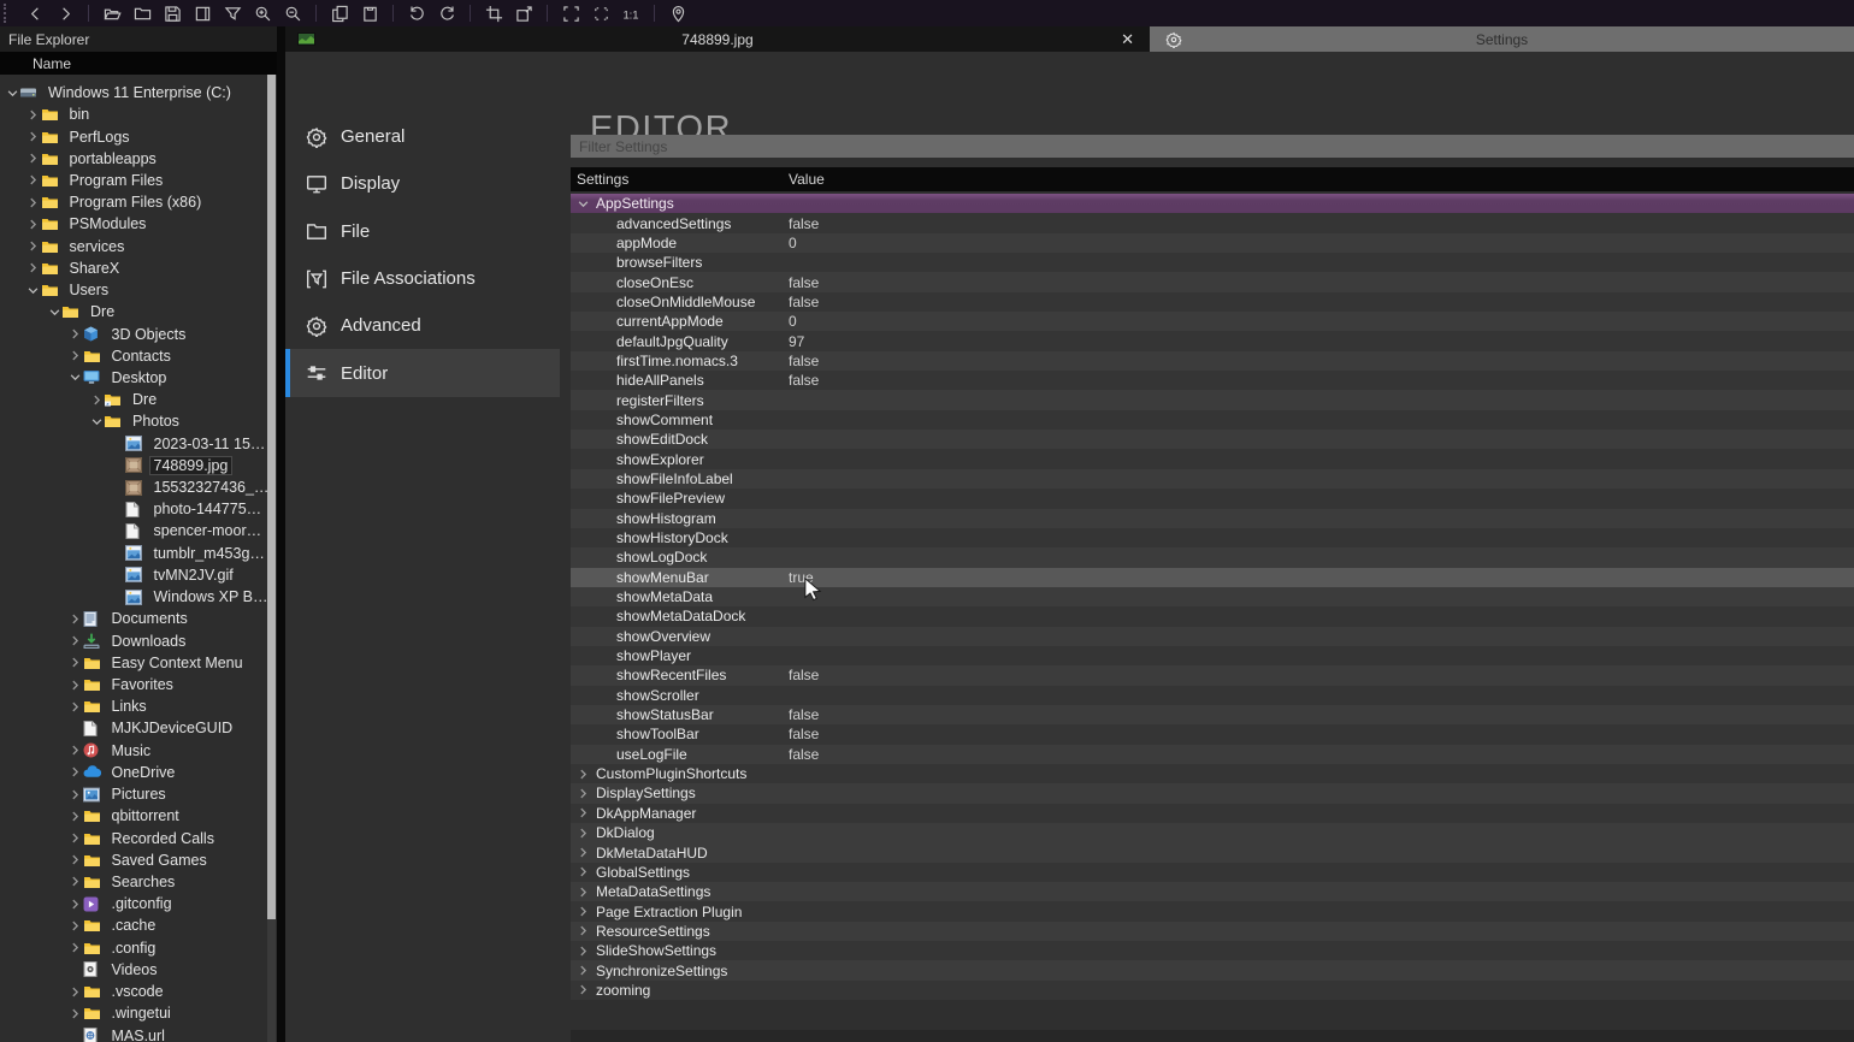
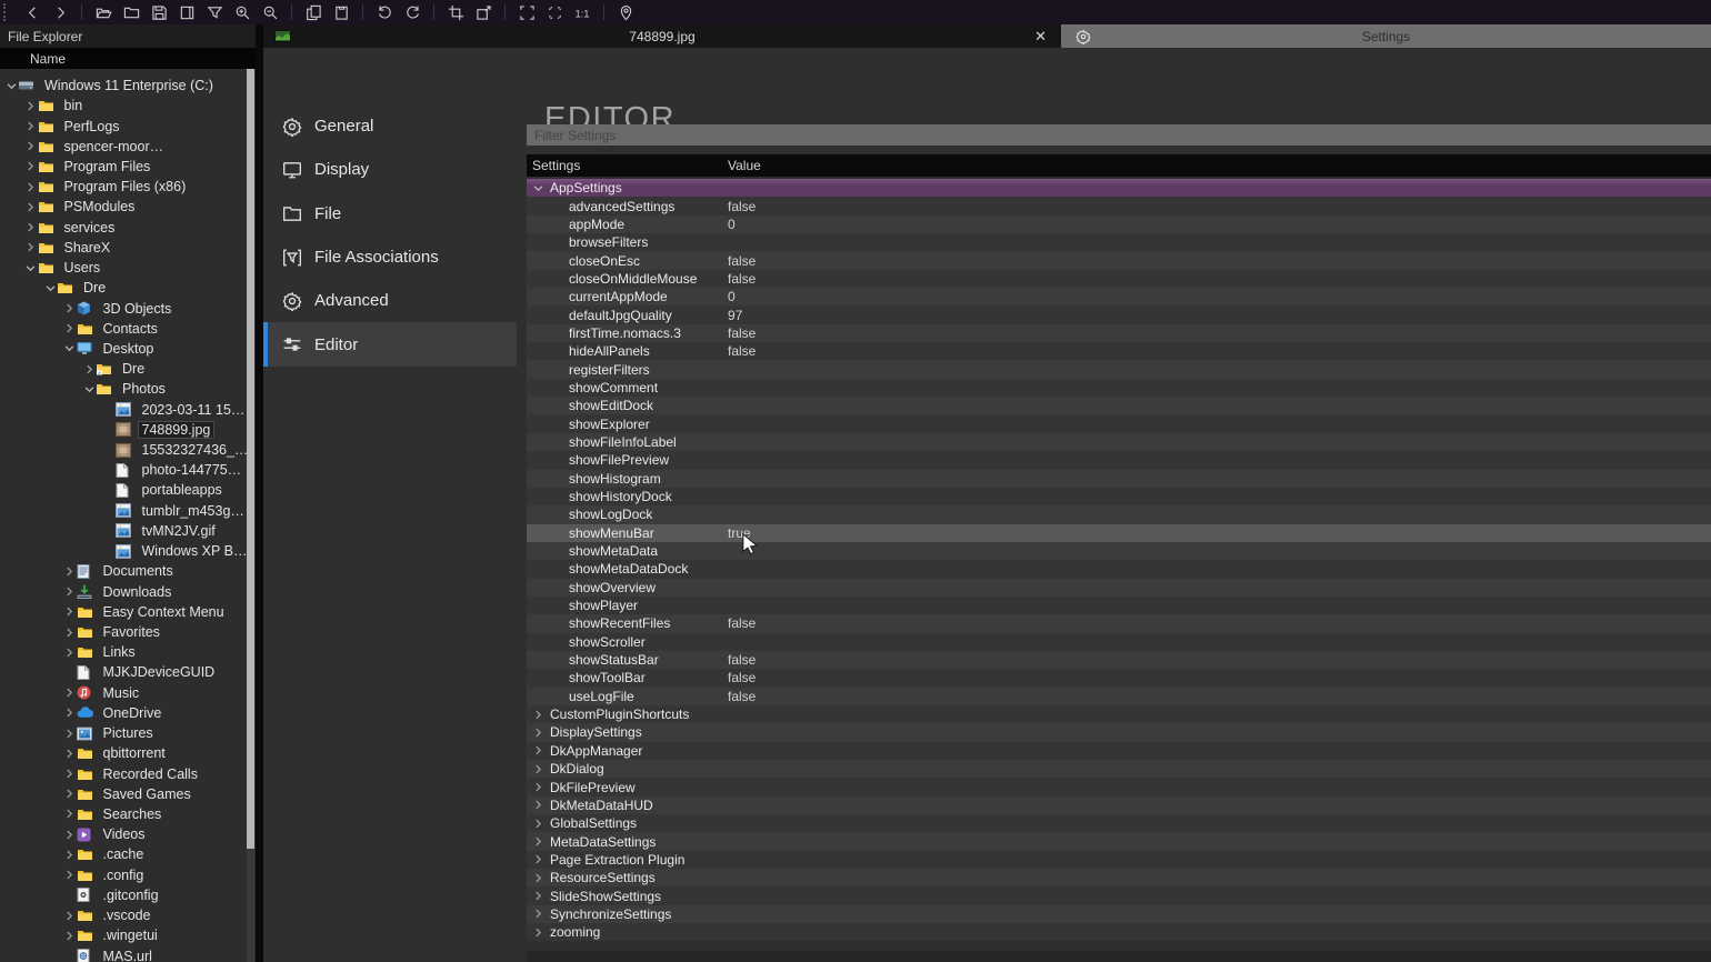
  1:1
  File Explorer
  Name
  Windows 11 Enterprise (C:)
  bin
  PerfLogs
- portableapps
+ spencer-moor…
  Program Files
  Program Files (x86)
  PSModules
  services
  ShareX
  Users
  Dre
  3D Objects
  Contacts
  Desktop
  Dre
  Photos
  2023-03-11 15…
  748899.jpg
  15532327436_…
  photo-144775…
- spencer-moor…
+ portableapps
  tumblr_m453g…
  tvMN2JV.gif
  Windows XP B…
  Documents
  Downloads
  Easy Context Menu
  Favorites
  Links
  MJKJDeviceGUID
  Music
  OneDrive
  Pictures
  qbittorrent
  Recorded Calls
  Saved Games
  Searches
- .gitconfig
+ Videos
  .cache
  .config
- Videos
+ .gitconfig
  .vscode
  .wingetui
  MAS.url
  748899.jpg
  ✕
  Settings
  EDITOR
  General
  Display
  File
  File Associations
  Advanced
  Editor
  Filter Settings
  Settings
  Value
  AppSettings
  advancedSettings
  false
  appMode
  0
  browseFilters
  closeOnEsc
  false
  closeOnMiddleMouse
  false
  currentAppMode
  0
  defaultJpgQuality
  97
  firstTime.nomacs.3
  false
  hideAllPanels
  false
  registerFilters
  showComment
  showEditDock
  showExplorer
  showFileInfoLabel
  showFilePreview
  showHistogram
  showHistoryDock
  showLogDock
  showMenuBar
  true
  showMetaData
  showMetaDataDock
  showOverview
  showPlayer
  showRecentFiles
  false
  showScroller
  showStatusBar
  false
  showToolBar
  false
  useLogFile
  false
  CustomPluginShortcuts
  DisplaySettings
  DkAppManager
  DkDialog
+ DkFilePreview
  DkMetaDataHUD
  GlobalSettings
  MetaDataSettings
  Page Extraction Plugin
  ResourceSettings
  SlideShowSettings
  SynchronizeSettings
  zooming
